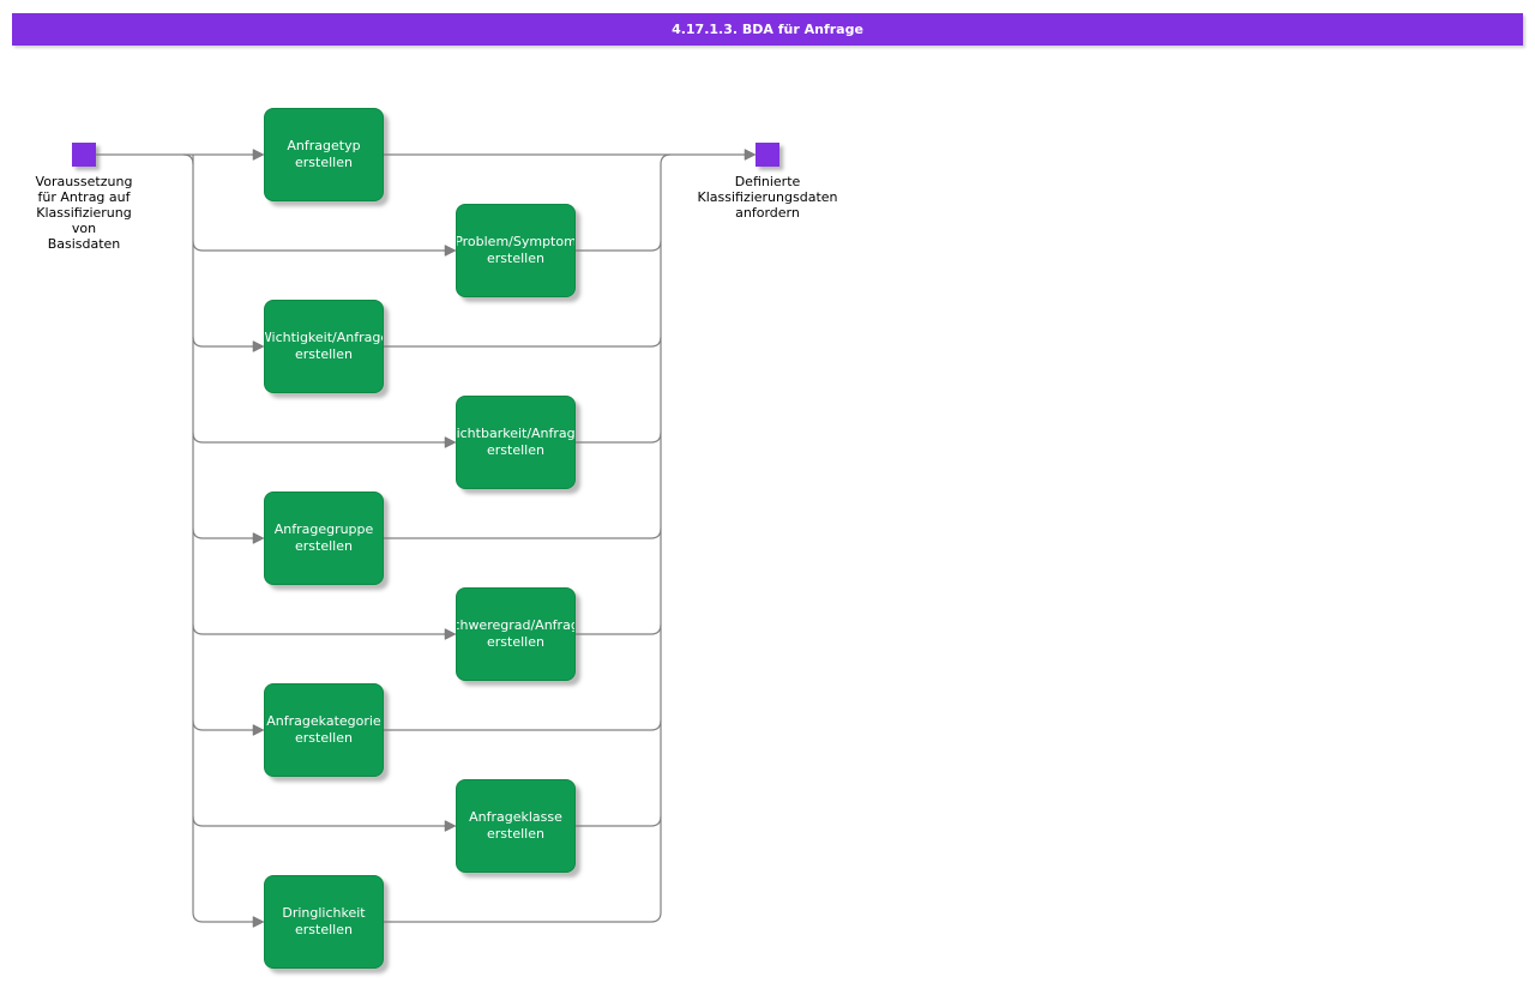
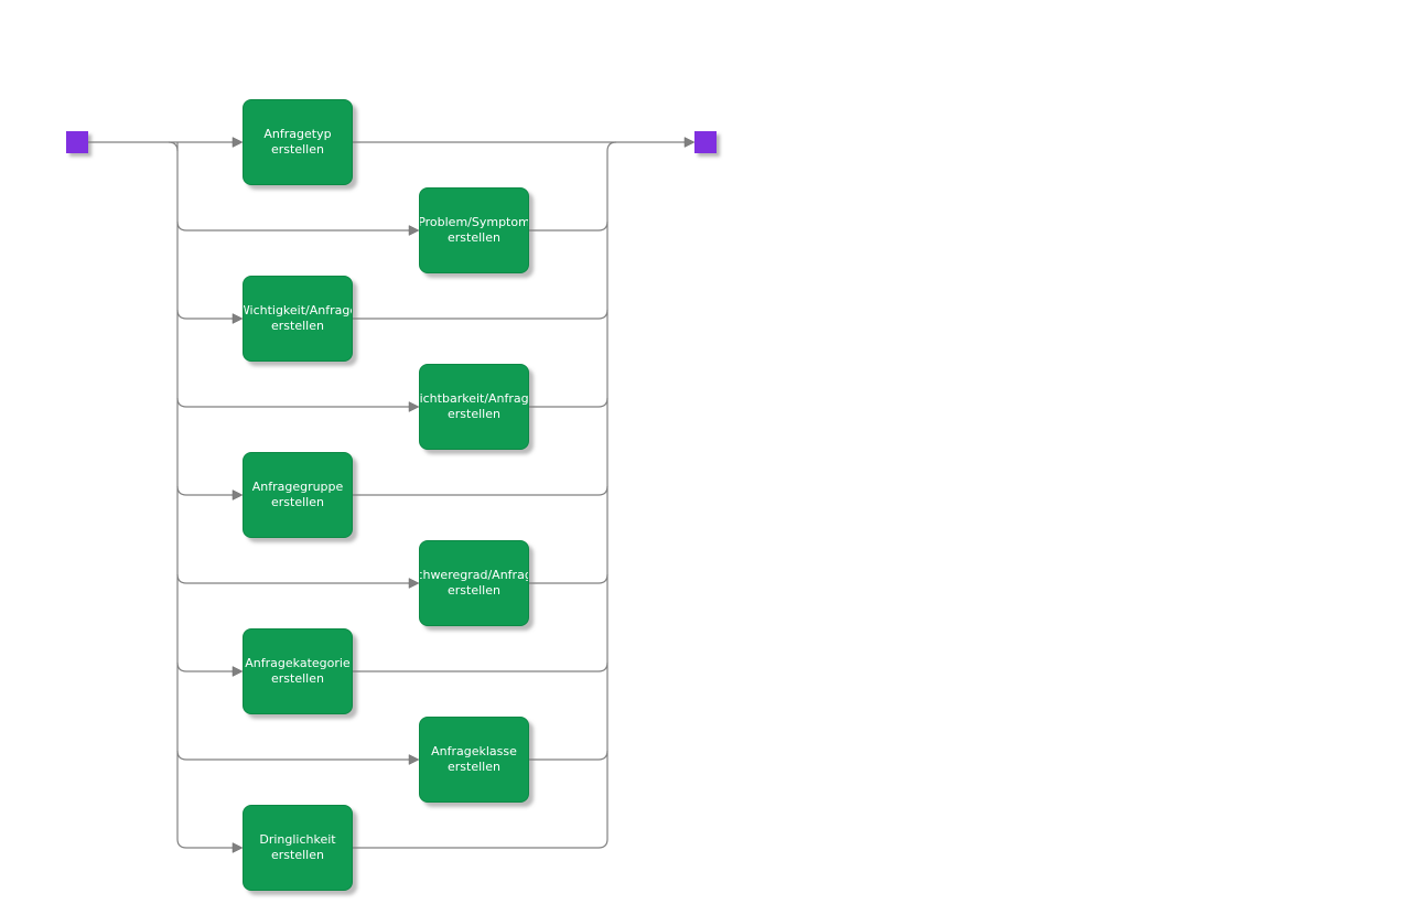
- 4.17.1.3. BDA für Anfrage
- Voraussetzung
- für Antrag auf
- Klassifizierung
- von
- Basisdaten
- Definierte
- Klassifizierungsdaten
- anfordern
  Anfragetyp
  erstellen
  Problem/Symptom
  erstellen
  Wichtigkeit/Anfrag
  erstellen
  ichtbarkeit/Anfrag
  erstellen
  Anfragegruppe
  erstellen
  chweregrad/Anfra
  erstellen
  Anfragekategorie
  erstellen
  Anfrageklasse
  erstellen
  Dringlichkeit
  erstellen
